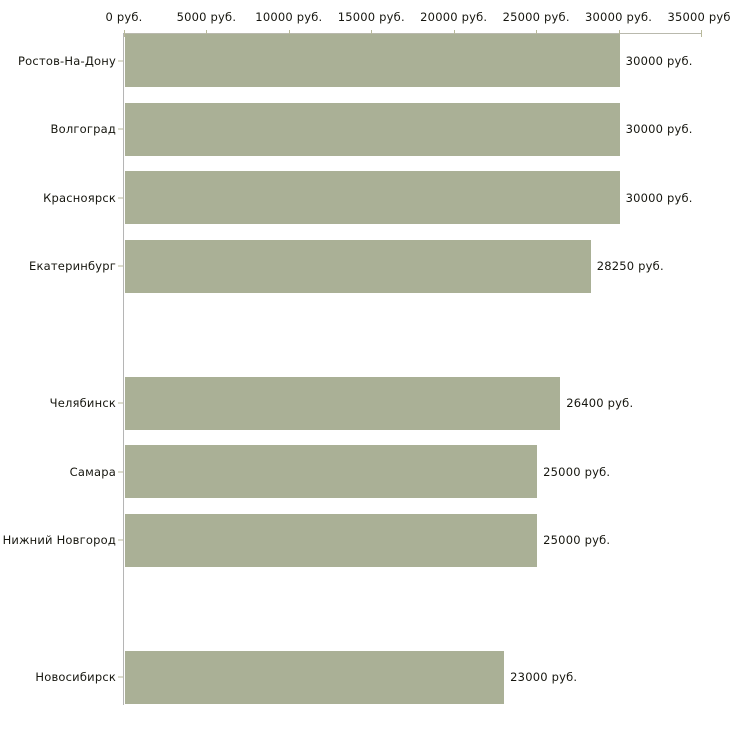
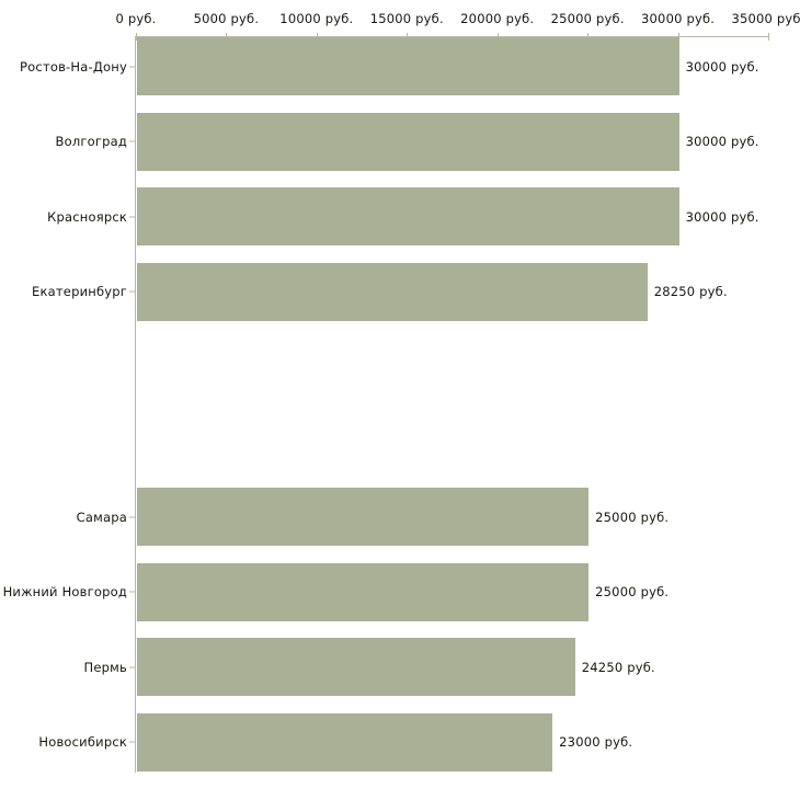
  0 руб.
  5000 руб.
  10000 руб.
  15000 руб.
  20000 руб.
  25000 руб.
  30000 руб.
  35000 руб
  Ростов-На-Дону
  30000 руб.
  Волгоград
  30000 руб.
  Красноярск
  30000 руб.
  Екатеринбург
  28250 руб.
- Челябинск
- 26400 руб.
  Самара
  25000 руб.
  Нижний Новгород
  25000 руб.
+ Пермь
+ 24250 руб.
  Новосибирск
  23000 руб.
